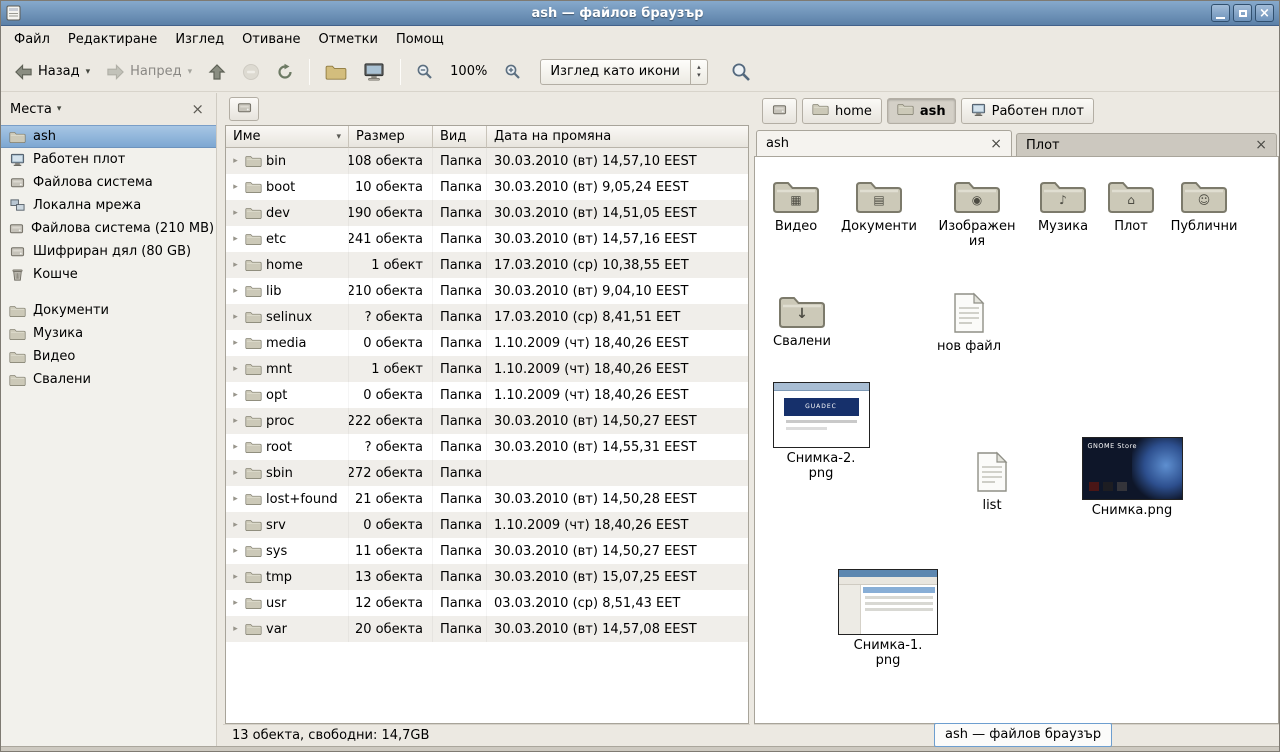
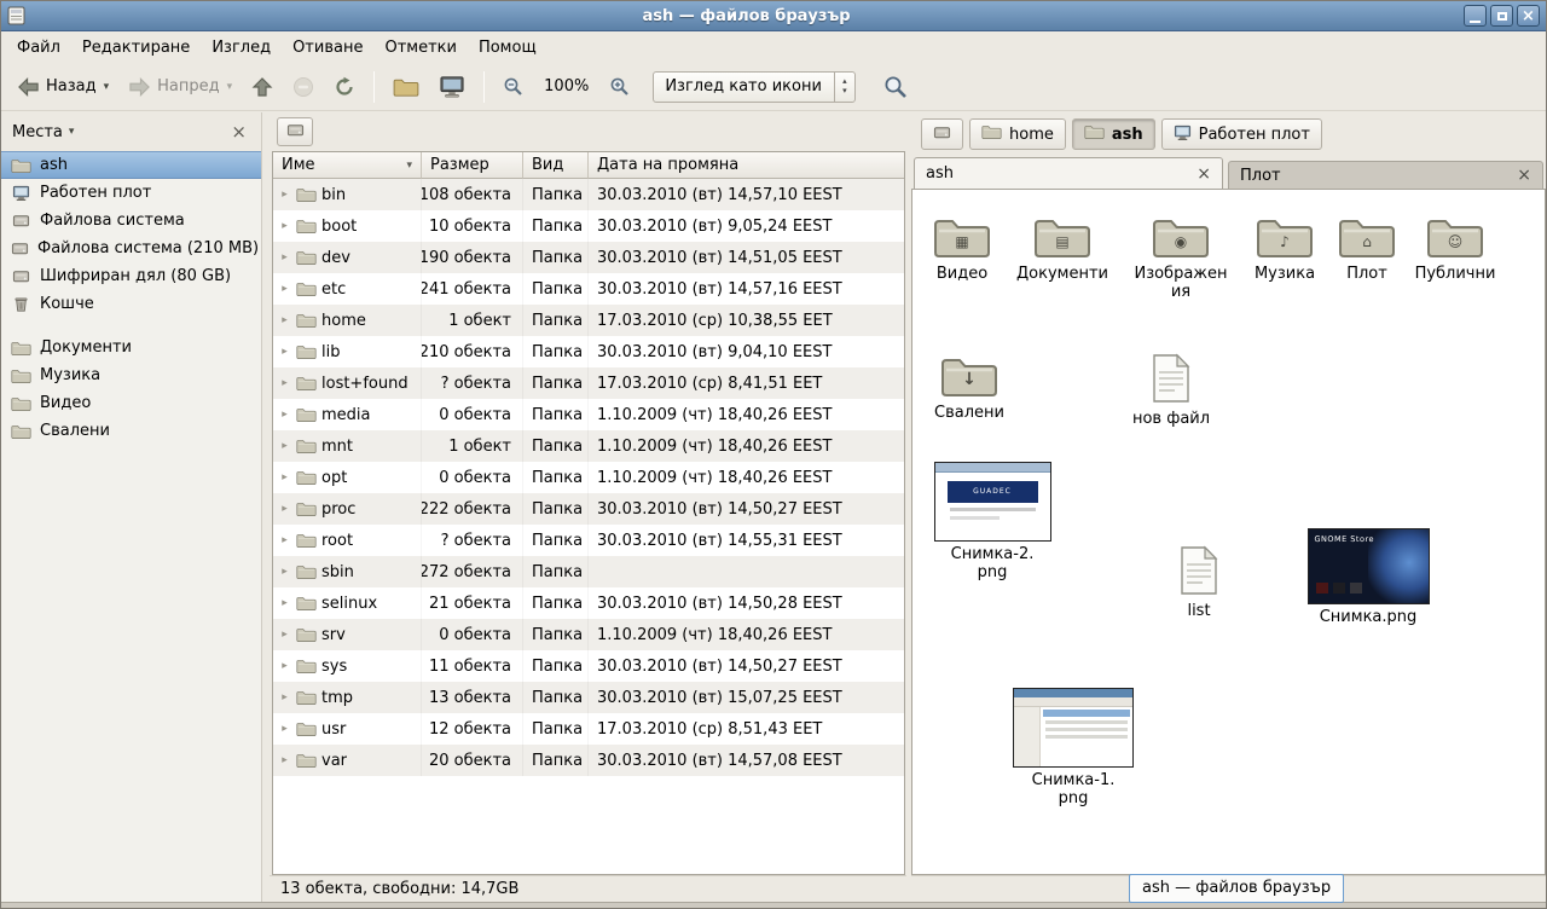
  ash — файлов браузър
  ×
  Файл
  Редактиране
  Изглед
  Отиване
  Отметки
  Помощ
  Назад
  ▾
  Напред
  ▾
  100%
  Изглед като икони
  ▴
  ▾
  Места
  ▾
  ×
  ash
  Работен плот
  Файлова система
- Локална мрежа
  Файлова система (210 MB)
  Шифриран дял (80 GB)
  Кошче
  Документи
  Музика
  Видео
  Свалени
  Име
  ▾
  Размер
  Вид
  Дата на промяна
  ▸
  bin
  108 обекта
  Папка
  30.03.2010 (вт) 14,57,10 EEST
  ▸
  boot
  10 обекта
  Папка
  30.03.2010 (вт) 9,05,24 EEST
  ▸
  dev
  190 обекта
  Папка
  30.03.2010 (вт) 14,51,05 EEST
  ▸
  etc
  241 обекта
  Папка
  30.03.2010 (вт) 14,57,16 EEST
  ▸
  home
  1 обект
  Папка
  17.03.2010 (ср) 10,38,55 EET
  ▸
  lib
  210 обекта
  Папка
  30.03.2010 (вт) 9,04,10 EEST
  ▸
- selinux
+ lost+found
  ? обекта
  Папка
  17.03.2010 (ср) 8,41,51 EET
  ▸
  media
  0 обекта
  Папка
  1.10.2009 (чт) 18,40,26 EEST
  ▸
  mnt
  1 обект
  Папка
  1.10.2009 (чт) 18,40,26 EEST
  ▸
  opt
  0 обекта
  Папка
  1.10.2009 (чт) 18,40,26 EEST
  ▸
  proc
  222 обекта
  Папка
  30.03.2010 (вт) 14,50,27 EEST
  ▸
  root
  ? обекта
  Папка
  30.03.2010 (вт) 14,55,31 EEST
  ▸
  sbin
  272 обекта
  Папка
  ▸
- lost+found
+ selinux
  21 обекта
  Папка
  30.03.2010 (вт) 14,50,28 EEST
  ▸
  srv
  0 обекта
  Папка
  1.10.2009 (чт) 18,40,26 EEST
  ▸
  sys
  11 обекта
  Папка
  30.03.2010 (вт) 14,50,27 EEST
  ▸
  tmp
  13 обекта
  Папка
  30.03.2010 (вт) 15,07,25 EEST
  ▸
  usr
  12 обекта
  Папка
- 03.03.2010 (ср) 8,51,43 EET
+ 17.03.2010 (ср) 8,51,43 EET
  ▸
  var
  20 обекта
  Папка
  30.03.2010 (вт) 14,57,08 EEST
  13 обекта, свободни: 14,7GB
  home
  ash
  Работен плот
  ash
  ×
  Плот
  ×
  ▦
  Видео
  ▤
  Документи
  ◉
  Изображен
  ия
  ♪
  Музика
  ⌂
  Плот
  ☺
  Публични
  ↓
  Свалени
  нов файл
  Снимка-2.
  png
  list
  GNOME Store
  Снимка.png
  Снимка-1.
  png
  ash — файлов браузър
